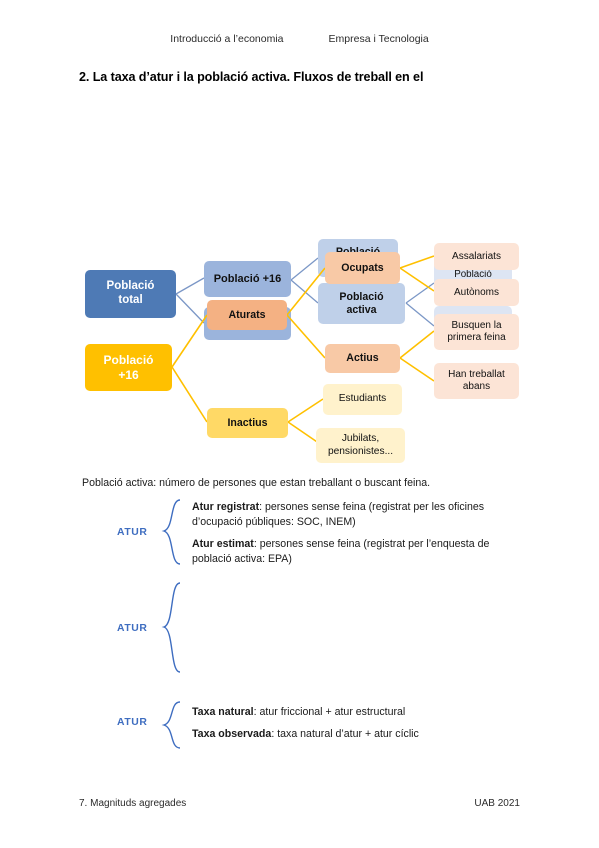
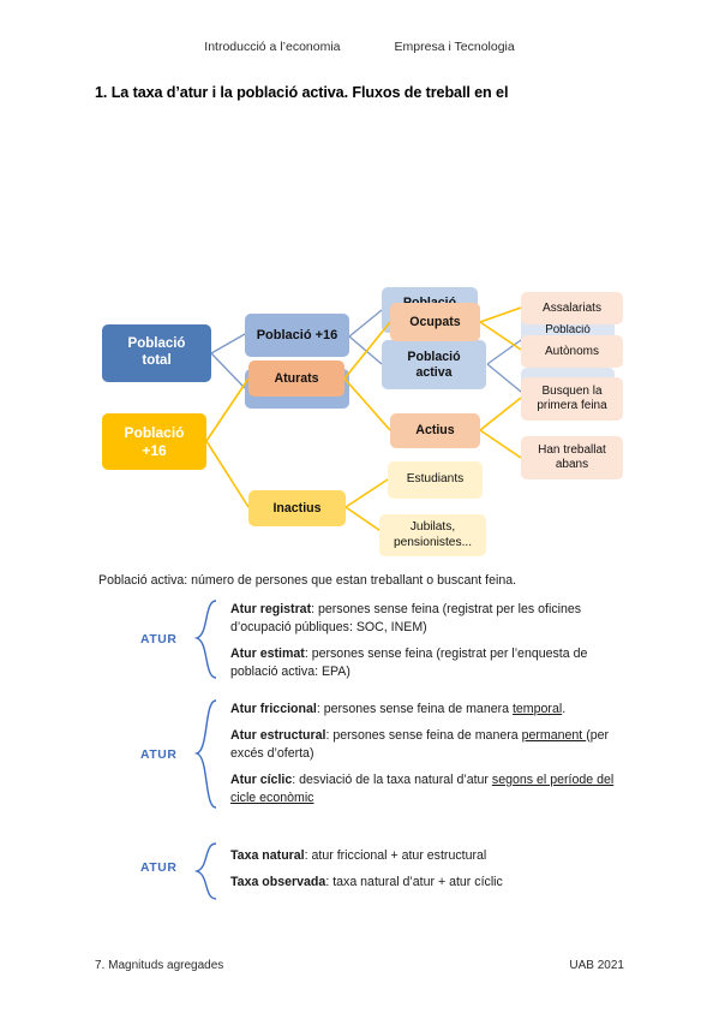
  Introducció a l’economia
  Empresa i Tecnologia
- 2. La taxa d’atur i la població activa. Fluxos de treball en el
+ 1. La taxa d’atur i la població activa. Fluxos de treball en el
  Població
  total
  Població +16
  Població
  activa
  Població
  Població
  +16
  Aturats
  Inactius
  Ocupats
  Actius
  Assalariats
  Autònoms
  Busquen la
  primera feina
  Han treballat
  abans
  Estudiants
  Jubilats,
  pensionistes...
  Població activa: número de persones que estan treballant o buscant feina.
  ATUR
  Atur registrat: persones sense feina (registrat per les oficines d’ocupació públiques: SOC, INEM)
  Atur estimat: persones sense feina (registrat per l’enquesta de població activa: EPA)
  ATUR
+ Atur friccional: persones sense feina de manera temporal.
+ Atur estructural: persones sense feina de manera permanent (per excés d’oferta)
+ Atur cíclic: desviació de la taxa natural d’atur segons el període del cicle econòmic
  ATUR
  Taxa natural: atur friccional + atur estructural
  Taxa observada: taxa natural d’atur + atur cíclic
  7. Magnituds agregades
  UAB 2021
